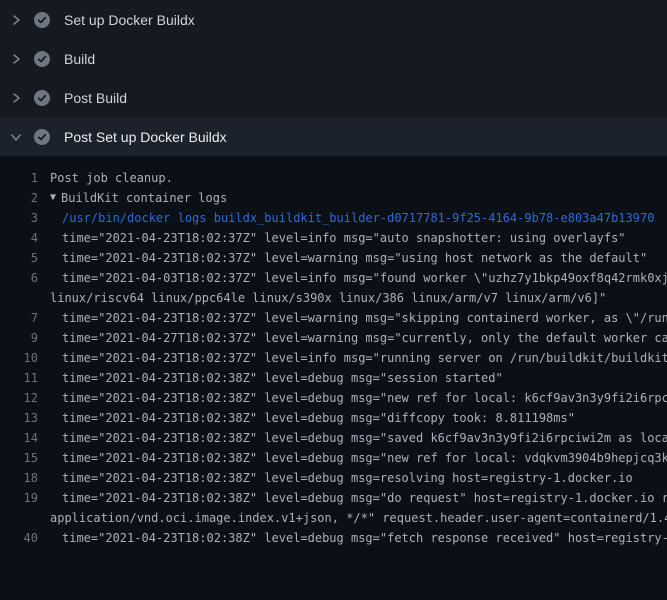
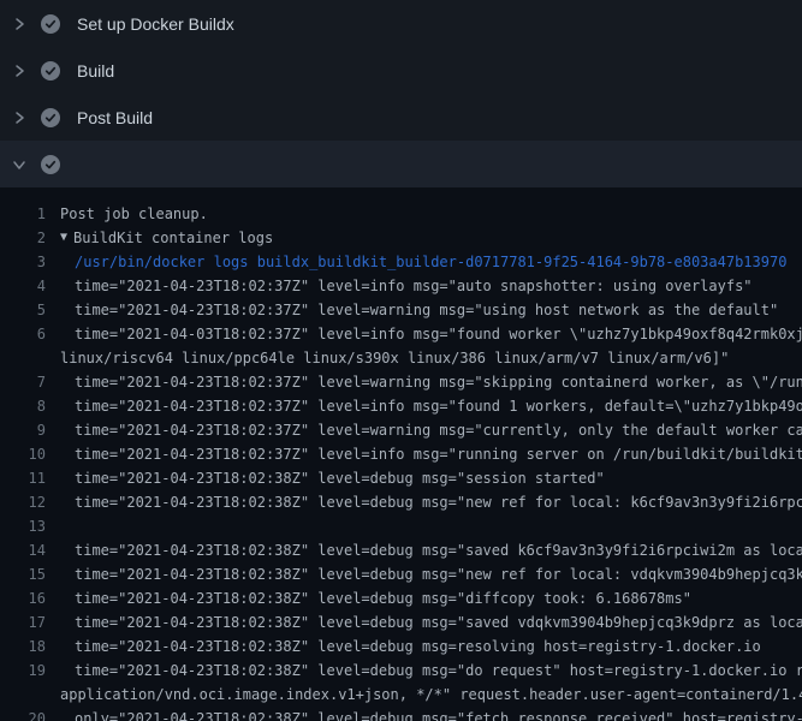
  Set up Docker Buildx
  Build
  Post Build
- Post Set up Docker Buildx
  1
  Post job cleanup.
  2
  ▼
  BuildKit container logs
  3
  /usr/bin/docker logs buildx_buildkit_builder-d0717781-9f25-4164-9b78-e803a47b13970
  4
  time="2021-04-23T18:02:37Z" level=info msg="auto snapshotter: using overlayfs"
  5
  time="2021-04-23T18:02:37Z" level=warning msg="using host network as the default"
  6
  time="2021-04-03T18:02:37Z" level=info msg="found worker \"uzhz7y1bkp49oxf8q42rmk0xj
  linux/riscv64 linux/ppc64le linux/s390x linux/386 linux/arm/v7 linux/arm/v6]"
  7
  time="2021-04-23T18:02:37Z" level=warning msg="skipping containerd worker, as \"/run
+ 8
+ time="2021-04-23T18:02:37Z" level=info msg="found 1 workers, default=\"uzhz7y1bkp49o
  9
- time="2021-04-27T18:02:37Z" level=warning msg="currently, only the default worker ca
+ time="2021-04-23T18:02:37Z" level=warning msg="currently, only the default worker ca
  10
  time="2021-04-23T18:02:37Z" level=info msg="running server on /run/buildkit/buildkit
  11
  time="2021-04-23T18:02:38Z" level=debug msg="session started"
  12
  time="2021-04-23T18:02:38Z" level=debug msg="new ref for local: k6cf9av3n3y9fi2i6rpc
  13
- time="2021-04-23T18:02:38Z" level=debug msg="diffcopy took: 8.811198ms"
  14
  time="2021-04-23T18:02:38Z" level=debug msg="saved k6cf9av3n3y9fi2i6rpciwi2m as loca
  15
  time="2021-04-23T18:02:38Z" level=debug msg="new ref for local: vdqkvm3904b9hepjcq3k
+ 16
+ time="2021-04-23T18:02:38Z" level=debug msg="diffcopy took: 6.168678ms"
+ 17
+ time="2021-04-23T18:02:38Z" level=debug msg="saved vdqkvm3904b9hepjcq3k9dprz as loca
  18
  time="2021-04-23T18:02:38Z" level=debug msg=resolving host=registry-1.docker.io
  19
  time="2021-04-23T18:02:38Z" level=debug msg="do request" host=registry-1.docker.io r
  application/vnd.oci.image.index.v1+json, */*" request.header.user-agent=containerd/1.
- 40
+ 20
- time="2021-04-23T18:02:38Z" level=debug msg="fetch response received" host=registry-
+ only="2021-04-23T18:02:38Z" level=debug msg="fetch response received" host=registry-
